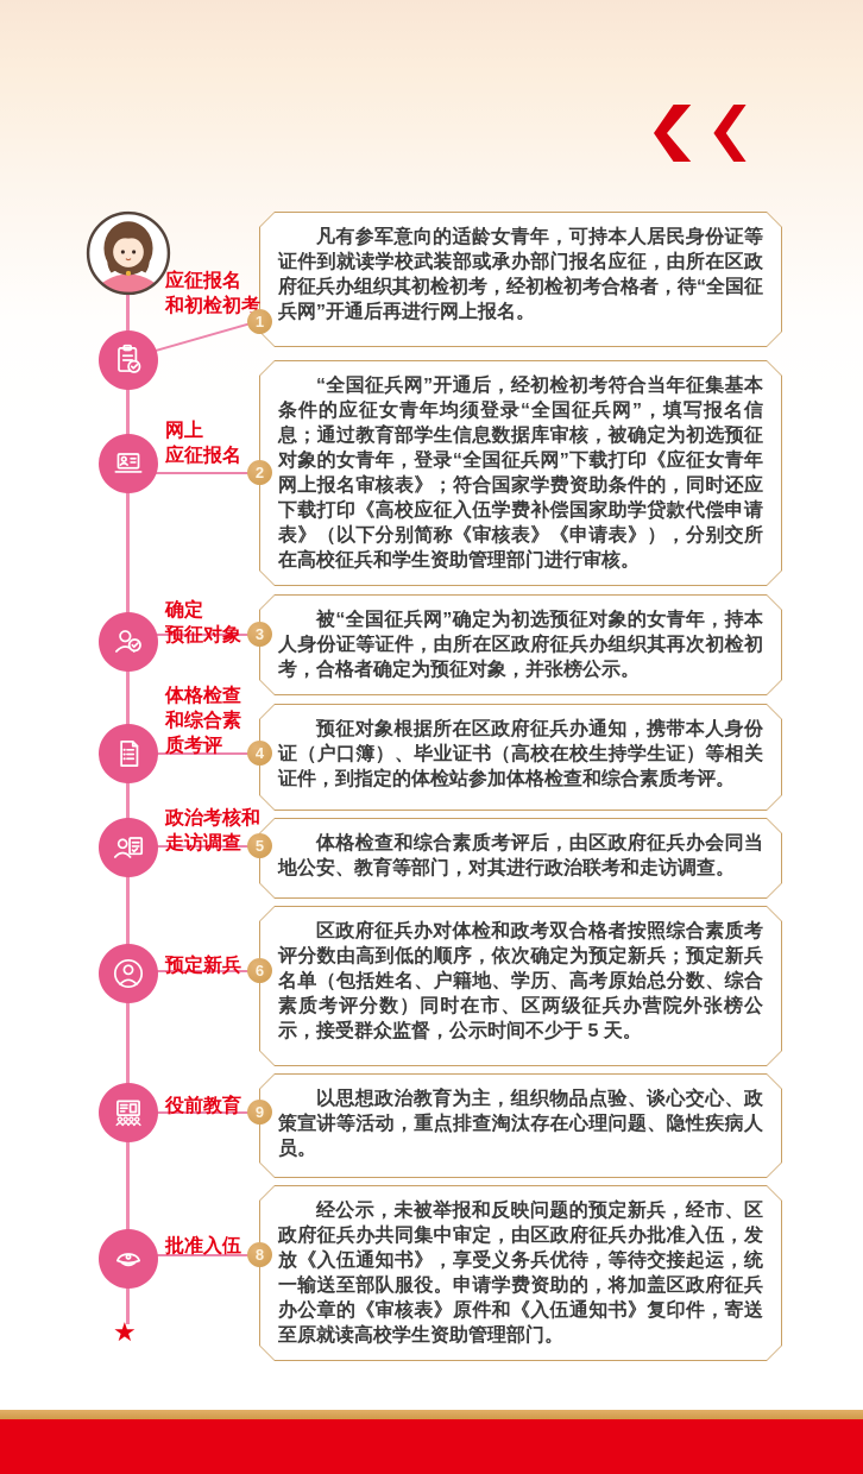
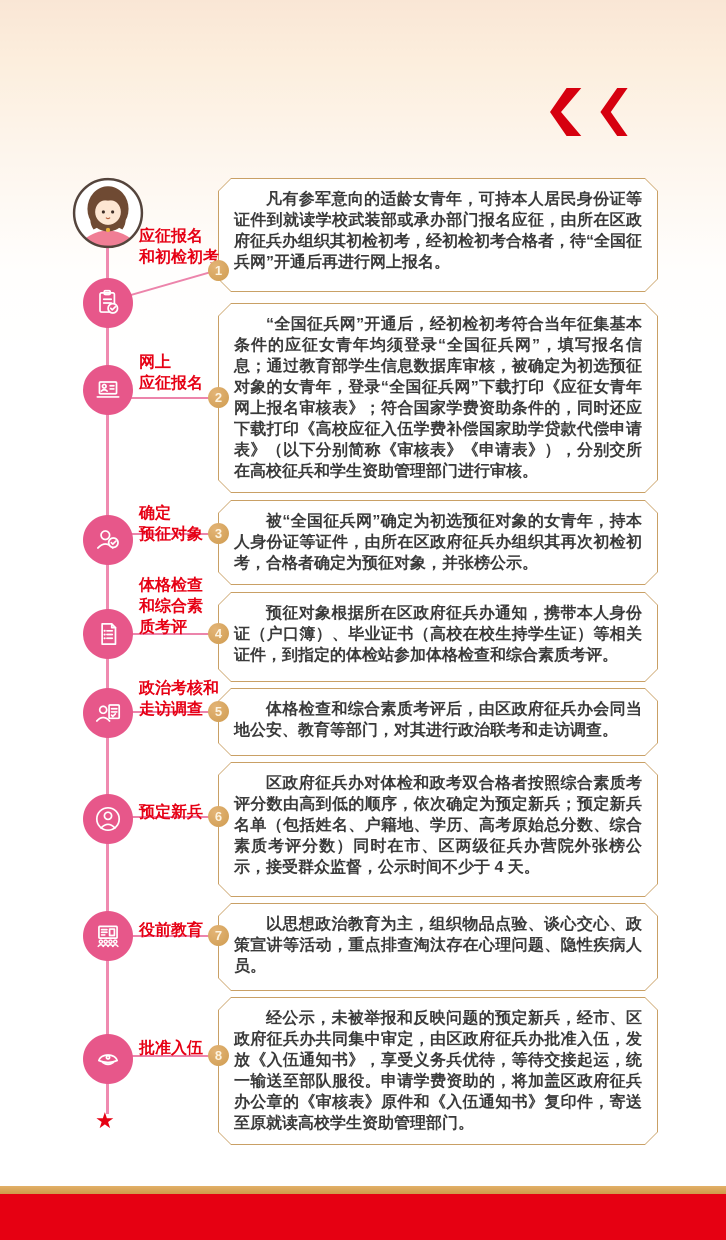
  应征报名
  和初检初考
  1
  凡有参军意向的适龄女青年，可持本人居民身份证等证件到就读学校武装部或承办部门报名应征，由所在区政府征兵办组织其初检初考，经初检初考合格者，待“全国征兵网”开通后再进行网上报名。
  网上
  应征报名
  2
  “全国征兵网”开通后，经初检初考符合当年征集基本条件的应征女青年均须登录“全国征兵网”，填写报名信息；通过教育部学生信息数据库审核，被确定为初选预征对象的女青年，登录“全国征兵网”下载打印《应征女青年网上报名审核表》；符合国家学费资助条件的，同时还应下载打印《高校应征入伍学费补偿国家助学贷款代偿申请表》（以下分别简称《审核表》《申请表》），分别交所在高校征兵和学生资助管理部门进行审核。
  确定
  预征对象
  3
  被“全国征兵网”确定为初选预征对象的女青年，持本人身份证等证件，由所在区政府征兵办组织其再次初检初考，合格者确定为预征对象，并张榜公示。
  体格检查
  和综合素
  质考评
  4
  预征对象根据所在区政府征兵办通知，携带本人身份证（户口簿）、毕业证书（高校在校生持学生证）等相关证件，到指定的体检站参加体格检查和综合素质考评。
  政治考核和
  走访调查
  5
  体格检查和综合素质考评后，由区政府征兵办会同当地公安、教育等部门，对其进行政治联考和走访调查。
  预定新兵
  6
- 区政府征兵办对体检和政考双合格者按照综合素质考评分数由高到低的顺序，依次确定为预定新兵；预定新兵名单（包括姓名、户籍地、学历、高考原始总分数、综合素质考评分数）同时在市、区两级征兵办营院外张榜公示，接受群众监督，公示时间不少于 5 天。
+ 区政府征兵办对体检和政考双合格者按照综合素质考评分数由高到低的顺序，依次确定为预定新兵；预定新兵名单（包括姓名、户籍地、学历、高考原始总分数、综合素质考评分数）同时在市、区两级征兵办营院外张榜公示，接受群众监督，公示时间不少于 4 天。
  役前教育
- 9
+ 7
  以思想政治教育为主，组织物品点验、谈心交心、政策宣讲等活动，重点排查淘汰存在心理问题、隐性疾病人员。
  批准入伍
  8
  经公示，未被举报和反映问题的预定新兵，经市、区政府征兵办共同集中审定，由区政府征兵办批准入伍，发放《入伍通知书》，享受义务兵优待，等待交接起运，统一输送至部队服役。申请学费资助的，将加盖区政府征兵办公章的《审核表》原件和《入伍通知书》复印件，寄送至原就读高校学生资助管理部门。
  ★
